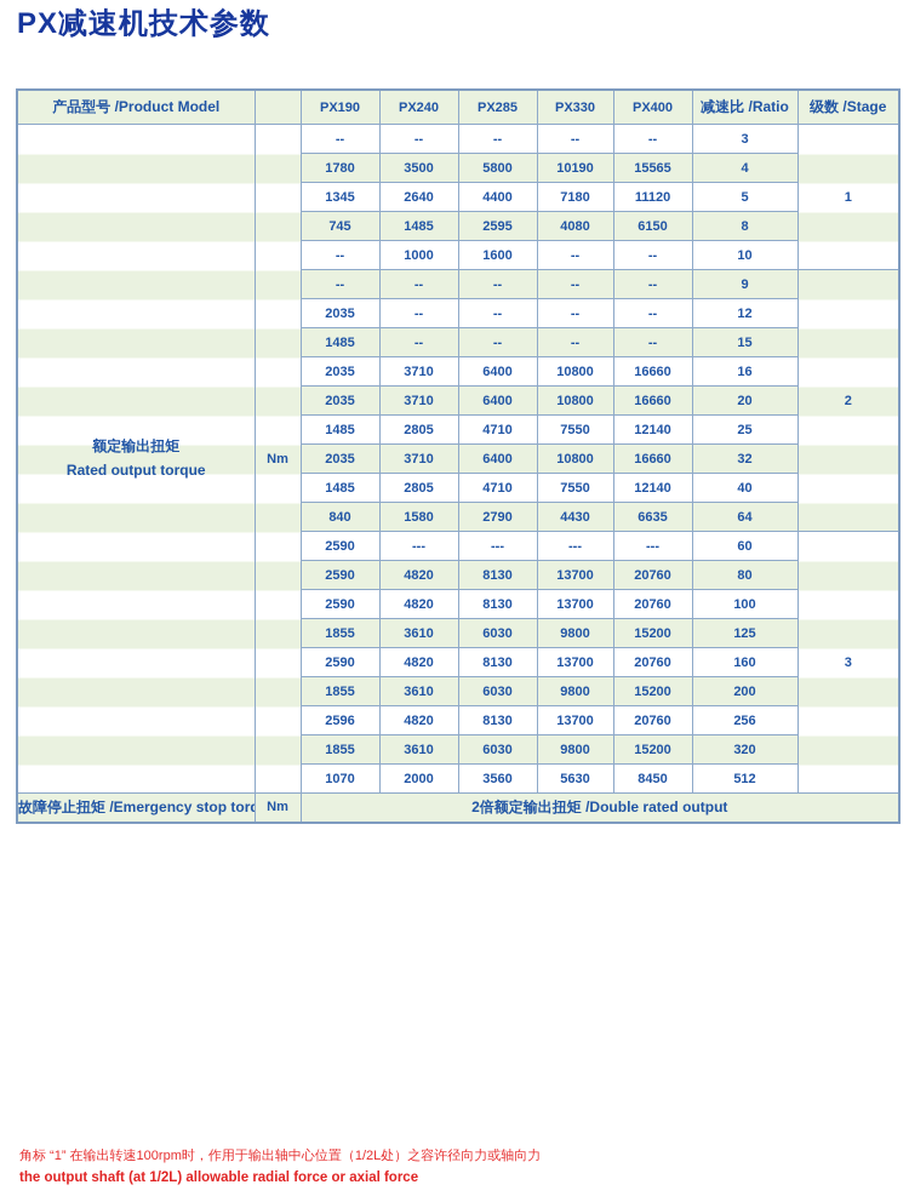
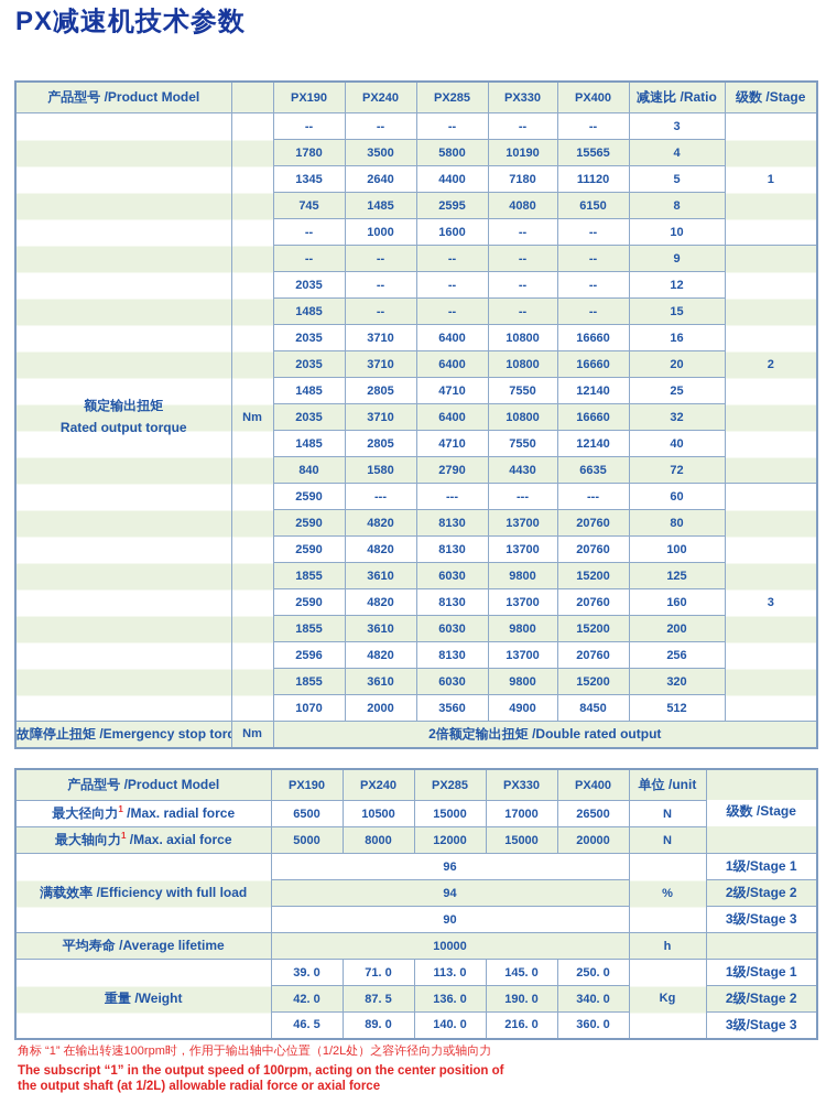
  PX减速机技术参数
  产品型号 /Product Model		PX190	PX240	PX285	PX330	PX400	减速比 /Ratio	级数 /Stage
  额定输出扭矩Rated output torque	Nm	--	--	--	--	--	3	1
  1780	3500	5800	10190	15565	4
  1345	2640	4400	7180	11120	5
  745	1485	2595	4080	6150	8
  --	1000	1600	--	--	10
  --	--	--	--	--	9	2
  2035	--	--	--	--	12
  1485	--	--	--	--	15
  2035	3710	6400	10800	16660	16
  2035	3710	6400	10800	16660	20
  1485	2805	4710	7550	12140	25
  2035	3710	6400	10800	16660	32
  1485	2805	4710	7550	12140	40
- 840	1580	2790	4430	6635	64
+ 840	1580	2790	4430	6635	72
  2590	---	---	---	---	60	3
  2590	4820	8130	13700	20760	80
  2590	4820	8130	13700	20760	100
  1855	3610	6030	9800	15200	125
  2590	4820	8130	13700	20760	160
  1855	3610	6030	9800	15200	200
  2596	4820	8130	13700	20760	256
  1855	3610	6030	9800	15200	320
- 1070	2000	3560	5630	8450	512
+ 1070	2000	3560	4900	8450	512
  故障停止扭矩 /Emergency stop tor	Nm	2倍额定输出扭矩 /Double rated output
+ 产品型号 /Product Model	PX190	PX240	PX285	PX330	PX400	单位 /unit	级数 /Stage
+ 最大径向力1 /Max. radial force	6500	10500	15000	17000	26500	N
+ 最大轴向力1 /Max. axial force	5000	8000	12000	15000	20000	N
+ 满载效率 /Efficiency with full load	96	%	1级/Stage 1
+ 94	2级/Stage 2
+ 90	3级/Stage 3
+ 平均寿命 /Average lifetime	10000	h
+ 重量 /Weight	39. 0	71. 0	113. 0	145. 0	250. 0	Kg	1级/Stage 1
+ 42. 0	87. 5	136. 0	190. 0	340. 0	2级/Stage 2
+ 46. 5	89. 0	140. 0	216. 0	360. 0	3级/Stage 3
  角标 “1” 在输出转速100rpm时，作用于输出轴中心位置（1/2L处）之容许径向力或轴向力
+ The subscript “1” in the output speed of 100rpm, acting on the center position of
  the output shaft (at 1/2L) allowable radial force or axial force
